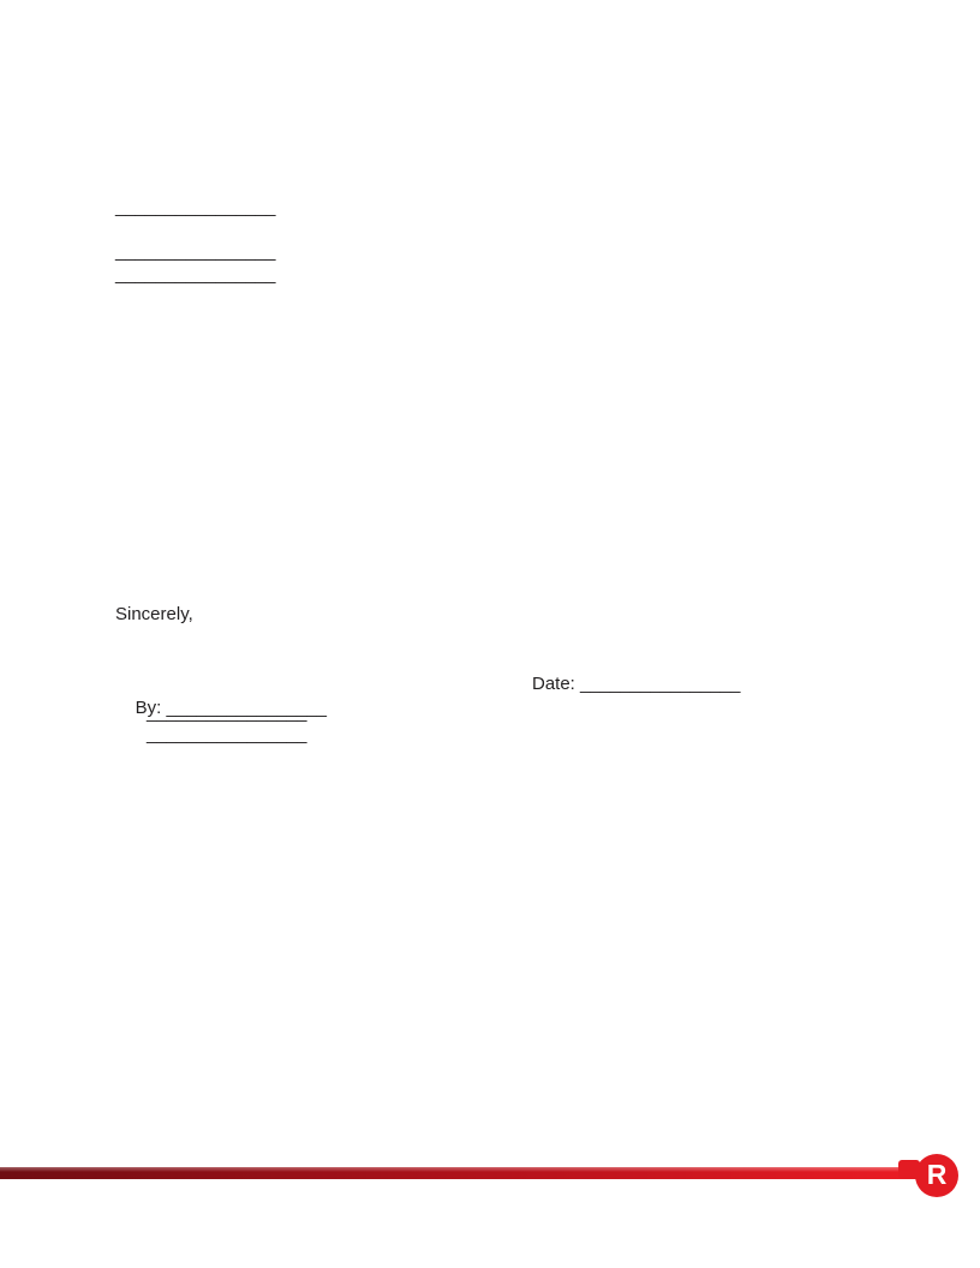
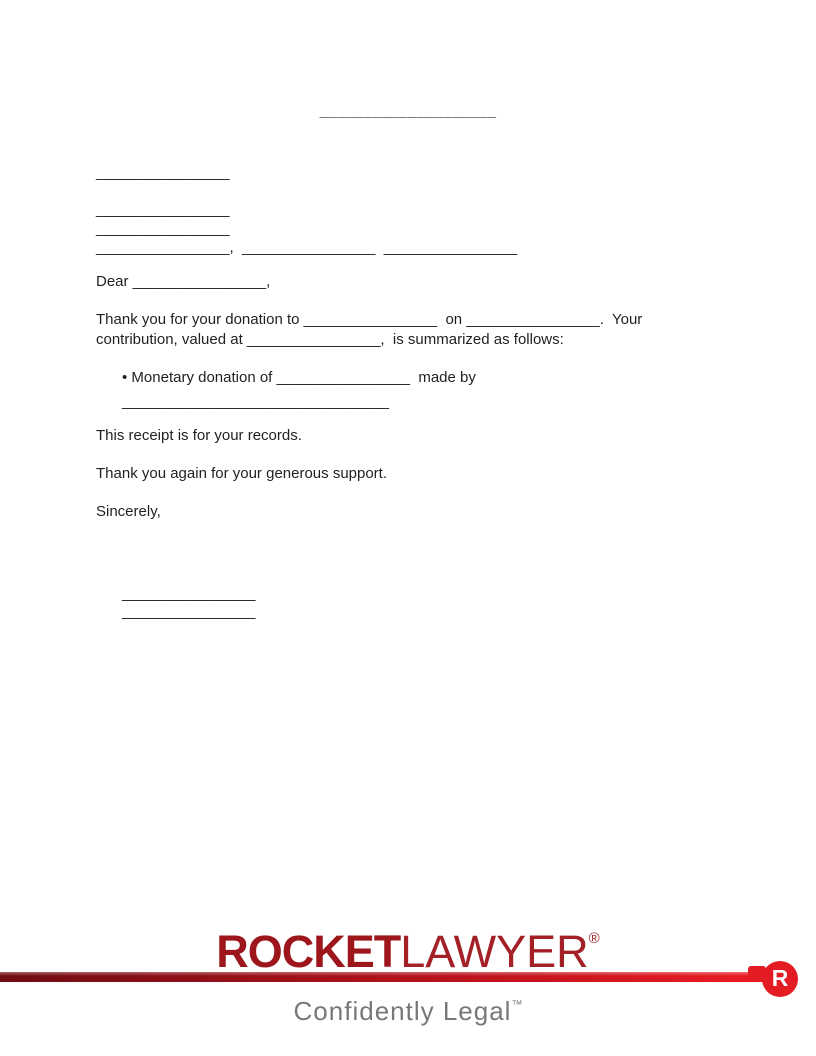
+ ____________________
  ________________
  ________________
  ________________
+ ________________, ________________ ________________
+ Dear ________________,
+ Thank you for your donation to ________________ on ________________. Your
+ contribution, valued at ________________, is summarized as follows:
+ • Monetary donation of ________________ made by
+ ________________________________
+ This receipt is for your records.
+ Thank you again for your generous support.
  Sincerely,
- By: ________________
- Date: ________________
  ________________
  ________________
+ ROCKETLAWYER®
  R
+ Confidently Legal™
